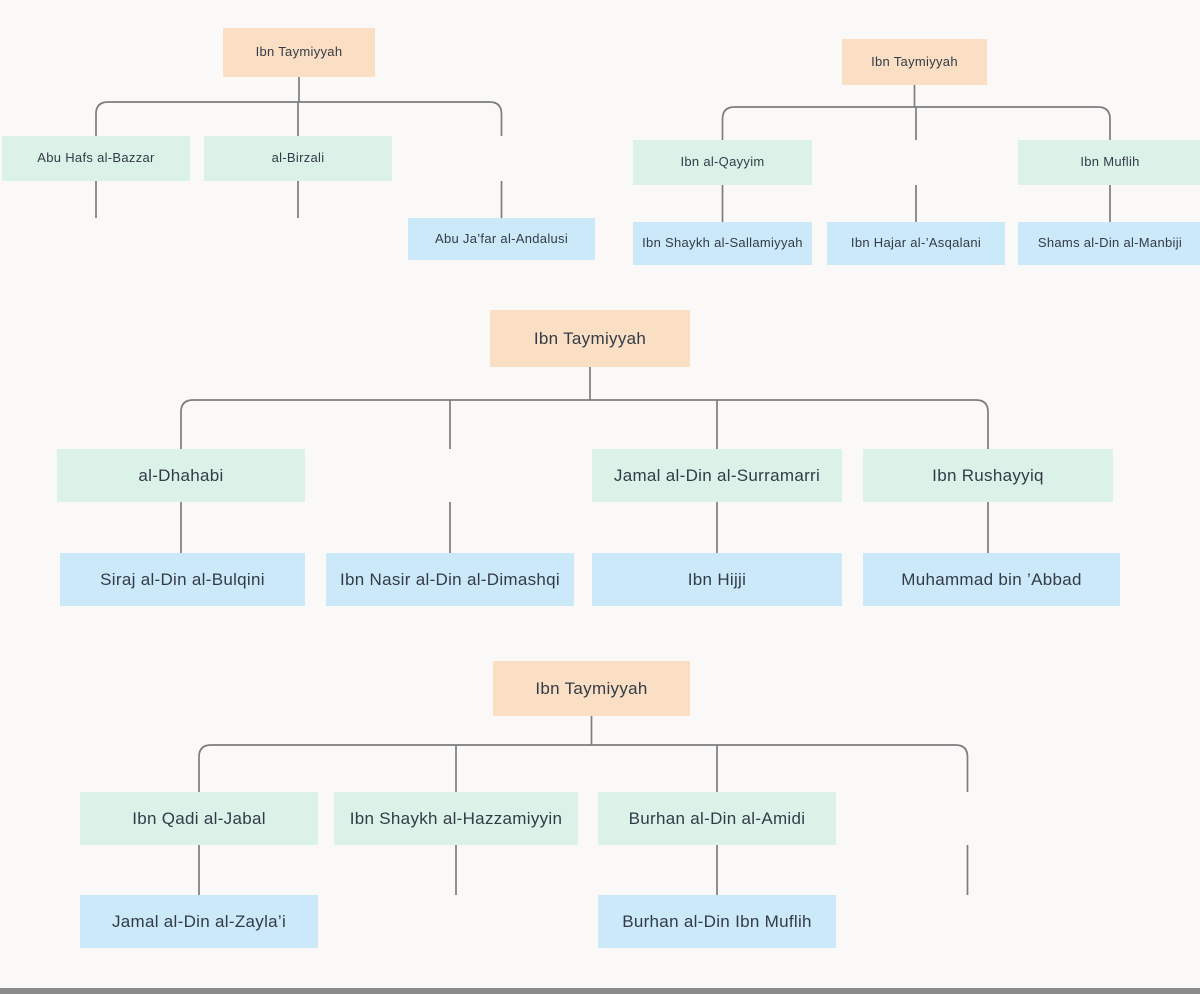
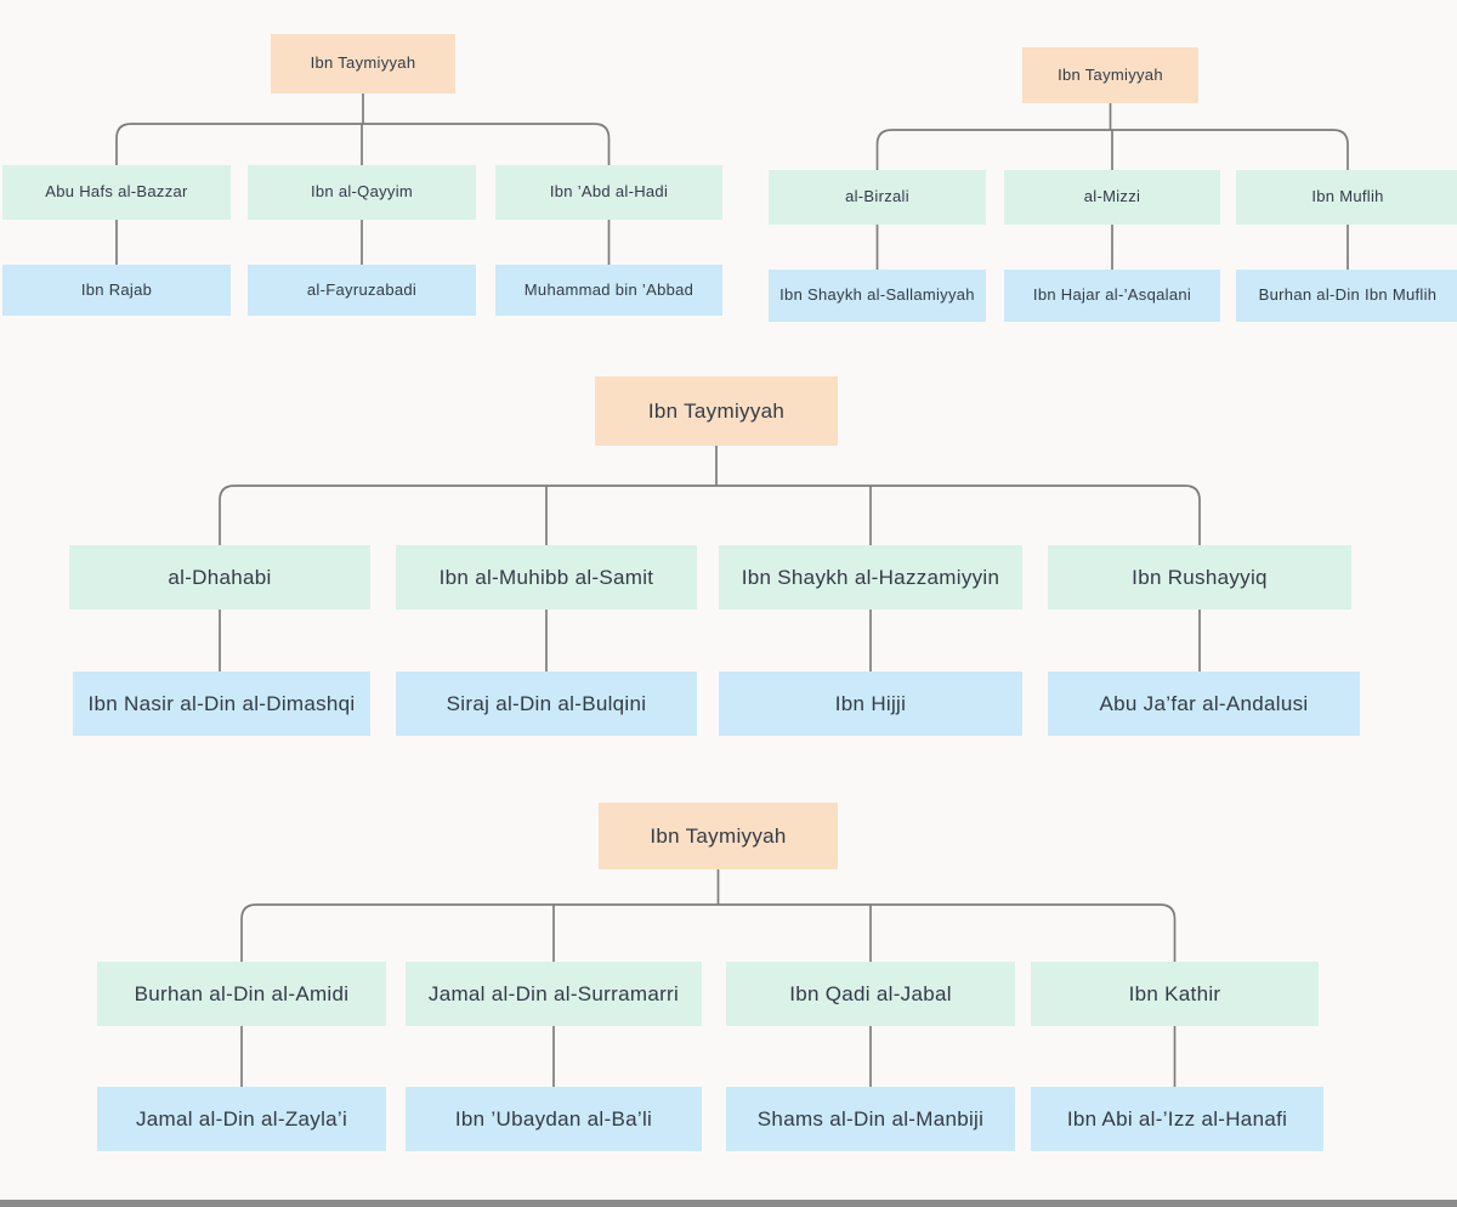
  Ibn Taymiyyah
  Abu Hafs al-Bazzar
+ Ibn Rajab
- al-Birzali
+ Ibn al-Qayyim
+ al-Fayruzabadi
+ Ibn ’Abd al-Hadi
- Abu Ja’far al-Andalusi
+ Muhammad bin ’Abbad
  Ibn Taymiyyah
- Ibn al-Qayyim
+ al-Birzali
  Ibn Shaykh al-Sallamiyyah
+ al-Mizzi
  Ibn Hajar al-’Asqalani
  Ibn Muflih
- Shams al-Din al-Manbiji
+ Burhan al-Din Ibn Muflih
  Ibn Taymiyyah
  al-Dhahabi
- Siraj al-Din al-Bulqini
+ Ibn Nasir al-Din al-Dimashqi
+ Ibn al-Muhibb al-Samit
- Ibn Nasir al-Din al-Dimashqi
+ Siraj al-Din al-Bulqini
- Jamal al-Din al-Surramarri
+ Ibn Shaykh al-Hazzamiyyin
  Ibn Hijji
  Ibn Rushayyiq
- Muhammad bin ’Abbad
+ Abu Ja’far al-Andalusi
  Ibn Taymiyyah
- Ibn Qadi al-Jabal
+ Burhan al-Din al-Amidi
  Jamal al-Din al-Zayla’i
- Ibn Shaykh al-Hazzamiyyin
+ Jamal al-Din al-Surramarri
+ Ibn ’Ubaydan al-Ba’li
- Burhan al-Din al-Amidi
+ Ibn Qadi al-Jabal
- Burhan al-Din Ibn Muflih
+ Shams al-Din al-Manbiji
+ Ibn Kathir
+ Ibn Abi al-’Izz al-Hanafi
